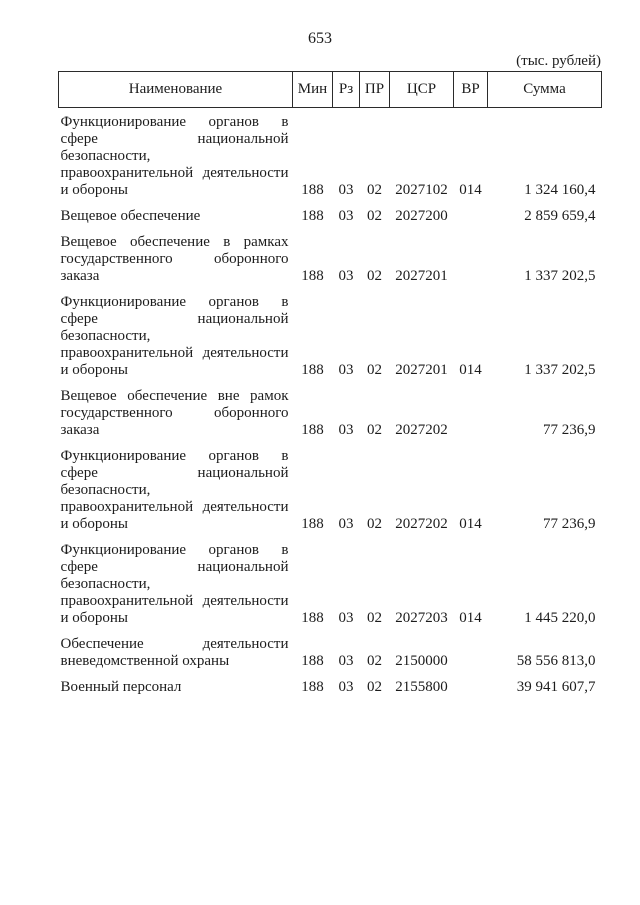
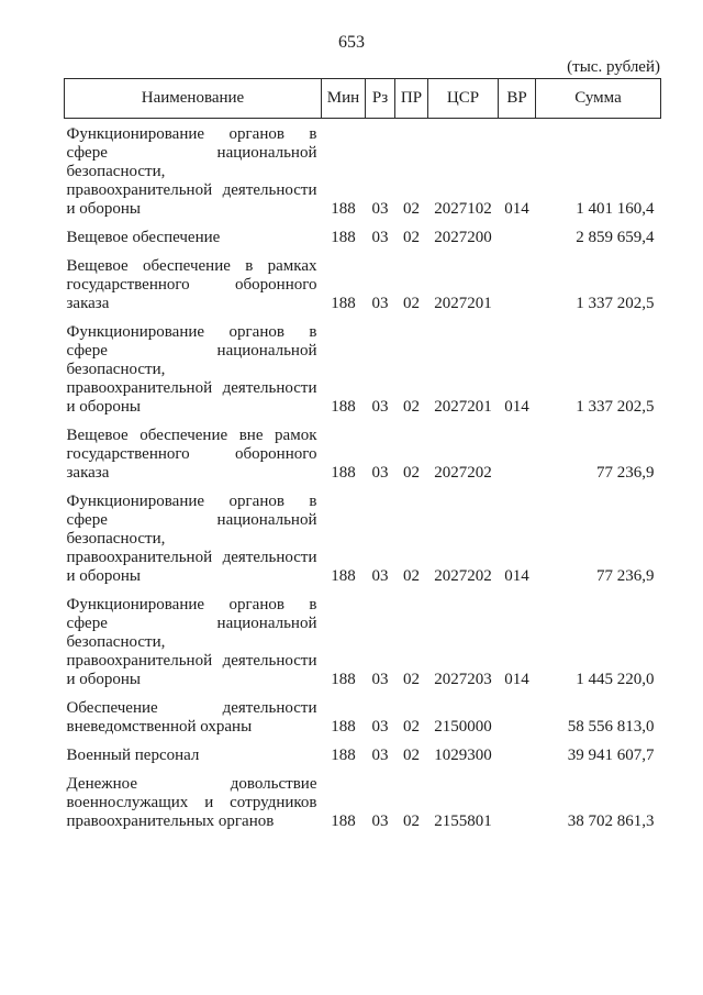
  653
  (тыс. рублей)
  Наименование	Мин	Рз	ПР	ЦСР	ВР	Сумма
- Функционирование органов всфере национальнойбезопасности,правоохранительной деятельностии обороны	188	03	02	2027102	014	1 324 160,4
+ Функционирование органов всфере национальнойбезопасности,правоохранительной деятельностии обороны	188	03	02	2027102	014	1 401 160,4
  Вещевое обеспечение	188	03	02	2027200		2 859 659,4
  Вещевое обеспечение в рамкахгосударственного оборонногозаказа	188	03	02	2027201		1 337 202,5
  Функционирование органов всфере национальнойбезопасности,правоохранительной деятельностии обороны	188	03	02	2027201	014	1 337 202,5
  Вещевое обеспечение вне рамокгосударственного оборонногозаказа	188	03	02	2027202		77 236,9
  Функционирование органов всфере национальнойбезопасности,правоохранительной деятельностии обороны	188	03	02	2027202	014	77 236,9
  Функционирование органов всфере национальнойбезопасности,правоохранительной деятельностии обороны	188	03	02	2027203	014	1 445 220,0
  Обеспечение деятельностивневедомственной охраны	188	03	02	2150000		58 556 813,0
- Военный персонал	188	03	02	2155800		39 941 607,7
+ Военный персонал	188	03	02	1029300		39 941 607,7
+ Денежное довольствиевоеннослужащих и сотрудниковправоохранительных органов	188	03	02	2155801		38 702 861,3
